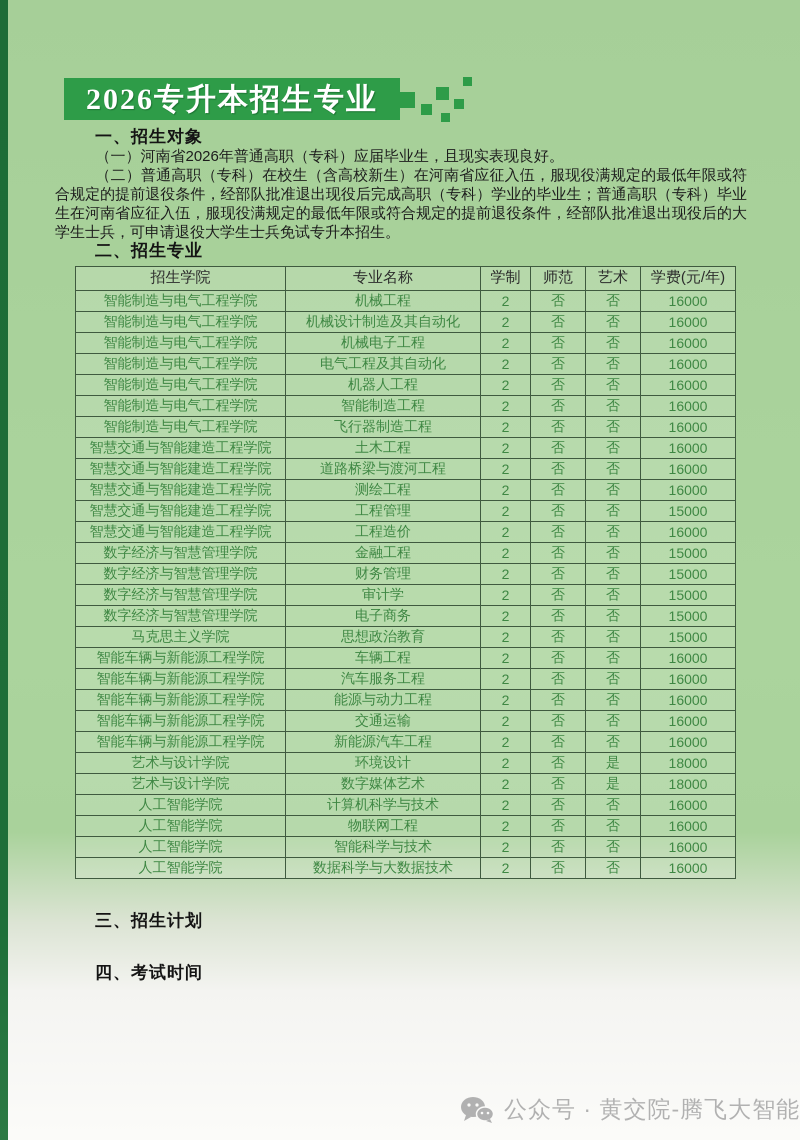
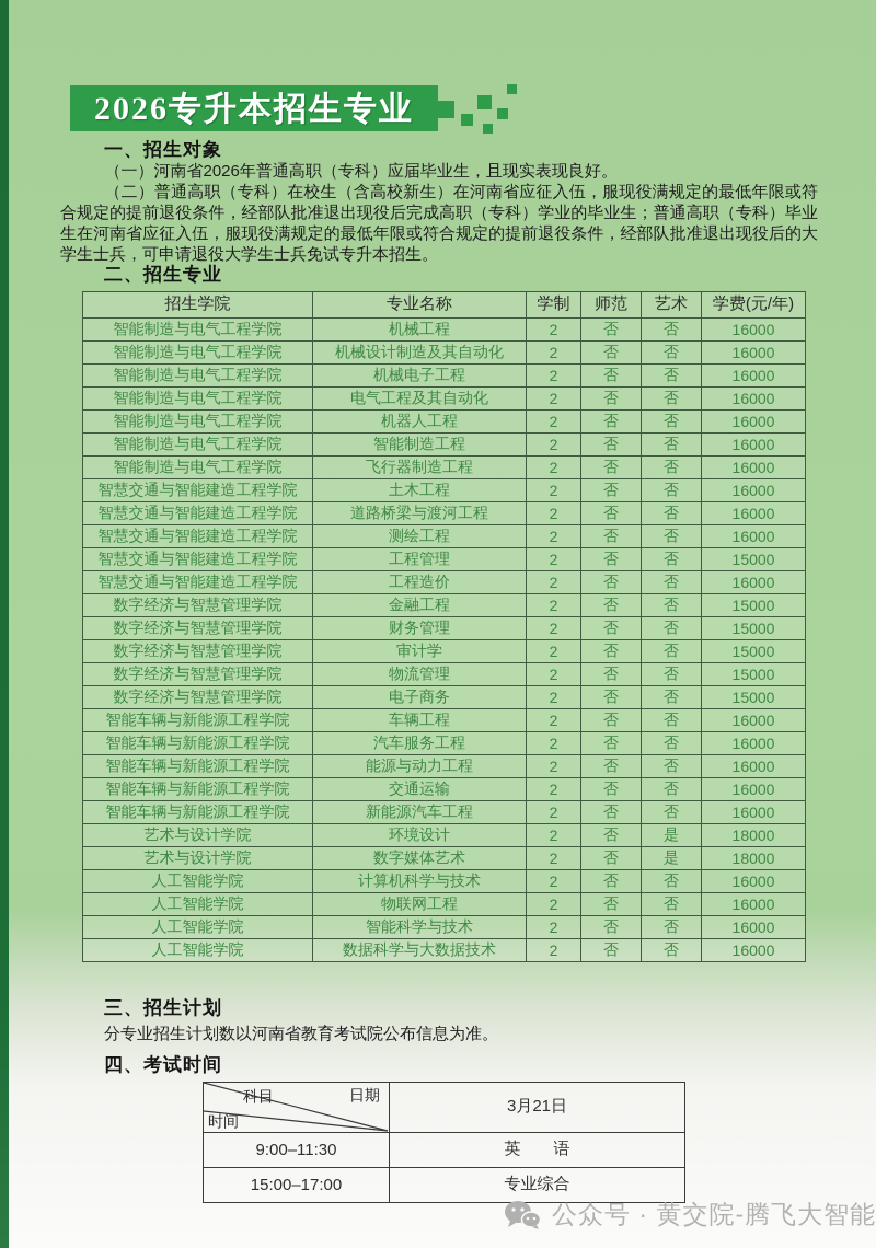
  2026专升本招生专业
  一、招生对象
  （一）河南省2026年普通高职（专科）应届毕业生，且现实表现良好。
  （二）普通高职（专科）在校生（含高校新生）在河南省应征入伍，服现役满规定的最低年限或符合规定的提前退役条件，经部队批准退出现役后完成高职（专科）学业的毕业生；普通高职（专科）毕业生在河南省应征入伍，服现役满规定的最低年限或符合规定的提前退役条件，经部队批准退出现役后的大学生士兵，可申请退役大学生士兵免试专升本招生。
  二、招生专业
  招生学院	专业名称	学制	师范	艺术	学费(元/年)
  智能制造与电气工程学院	机械工程	2	否	否	16000
  智能制造与电气工程学院	机械设计制造及其自动化	2	否	否	16000
  智能制造与电气工程学院	机械电子工程	2	否	否	16000
  智能制造与电气工程学院	电气工程及其自动化	2	否	否	16000
  智能制造与电气工程学院	机器人工程	2	否	否	16000
  智能制造与电气工程学院	智能制造工程	2	否	否	16000
  智能制造与电气工程学院	飞行器制造工程	2	否	否	16000
  智慧交通与智能建造工程学院	土木工程	2	否	否	16000
  智慧交通与智能建造工程学院	道路桥梁与渡河工程	2	否	否	16000
  智慧交通与智能建造工程学院	测绘工程	2	否	否	16000
  智慧交通与智能建造工程学院	工程管理	2	否	否	15000
  智慧交通与智能建造工程学院	工程造价	2	否	否	16000
  数字经济与智慧管理学院	金融工程	2	否	否	15000
  数字经济与智慧管理学院	财务管理	2	否	否	15000
  数字经济与智慧管理学院	审计学	2	否	否	15000
+ 数字经济与智慧管理学院	物流管理	2	否	否	15000
  数字经济与智慧管理学院	电子商务	2	否	否	15000
- 马克思主义学院	思想政治教育	2	否	否	15000
  智能车辆与新能源工程学院	车辆工程	2	否	否	16000
  智能车辆与新能源工程学院	汽车服务工程	2	否	否	16000
  智能车辆与新能源工程学院	能源与动力工程	2	否	否	16000
  智能车辆与新能源工程学院	交通运输	2	否	否	16000
  智能车辆与新能源工程学院	新能源汽车工程	2	否	否	16000
  艺术与设计学院	环境设计	2	否	是	18000
  艺术与设计学院	数字媒体艺术	2	否	是	18000
  人工智能学院	计算机科学与技术	2	否	否	16000
  人工智能学院	物联网工程	2	否	否	16000
  人工智能学院	智能科学与技术	2	否	否	16000
  人工智能学院	数据科学与大数据技术	2	否	否	16000
  三、招生计划
+ 分专业招生计划数以河南省教育考试院公布信息为准。
  四、考试时间
+ 科目 日期 时间	3月21日
+ 9:00–11:30	英 语
+ 15:00–17:00	专业综合
  公众号 · 黄交院-腾飞大智能
